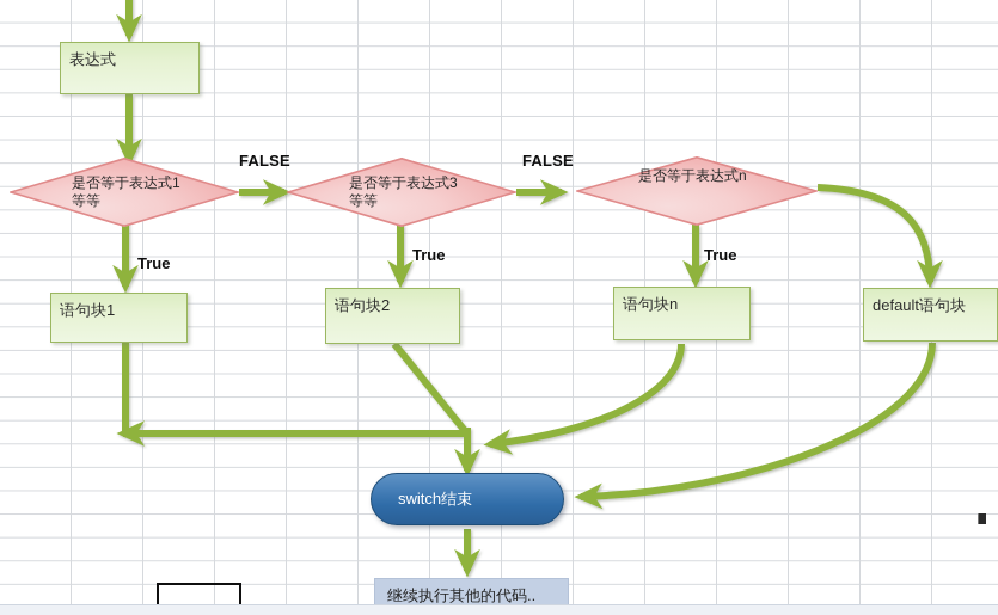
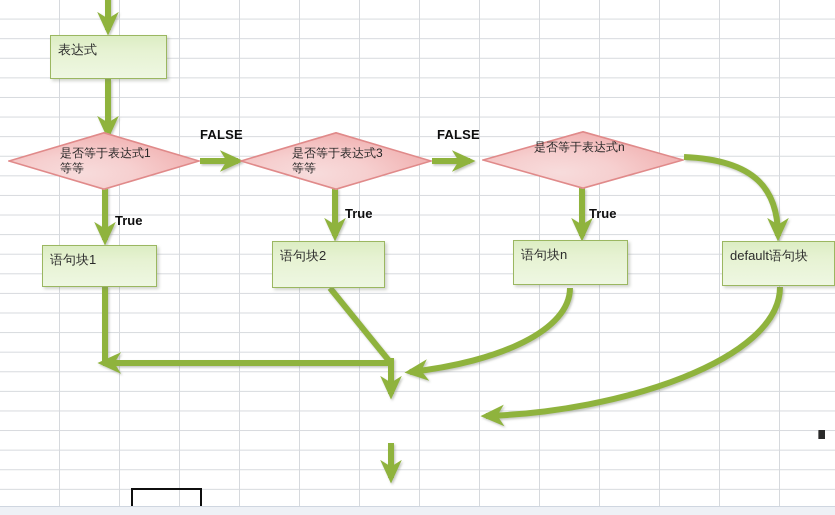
  表达式
  是否等于表达式1
  等等
  是否等于表达式3
  等等
  是否等于表达式n
  语句块1
  语句块2
  语句块n
  default语句块
- switch结束
- 继续执行其他的代码..
  FALSE
  FALSE
  True
  True
  True
